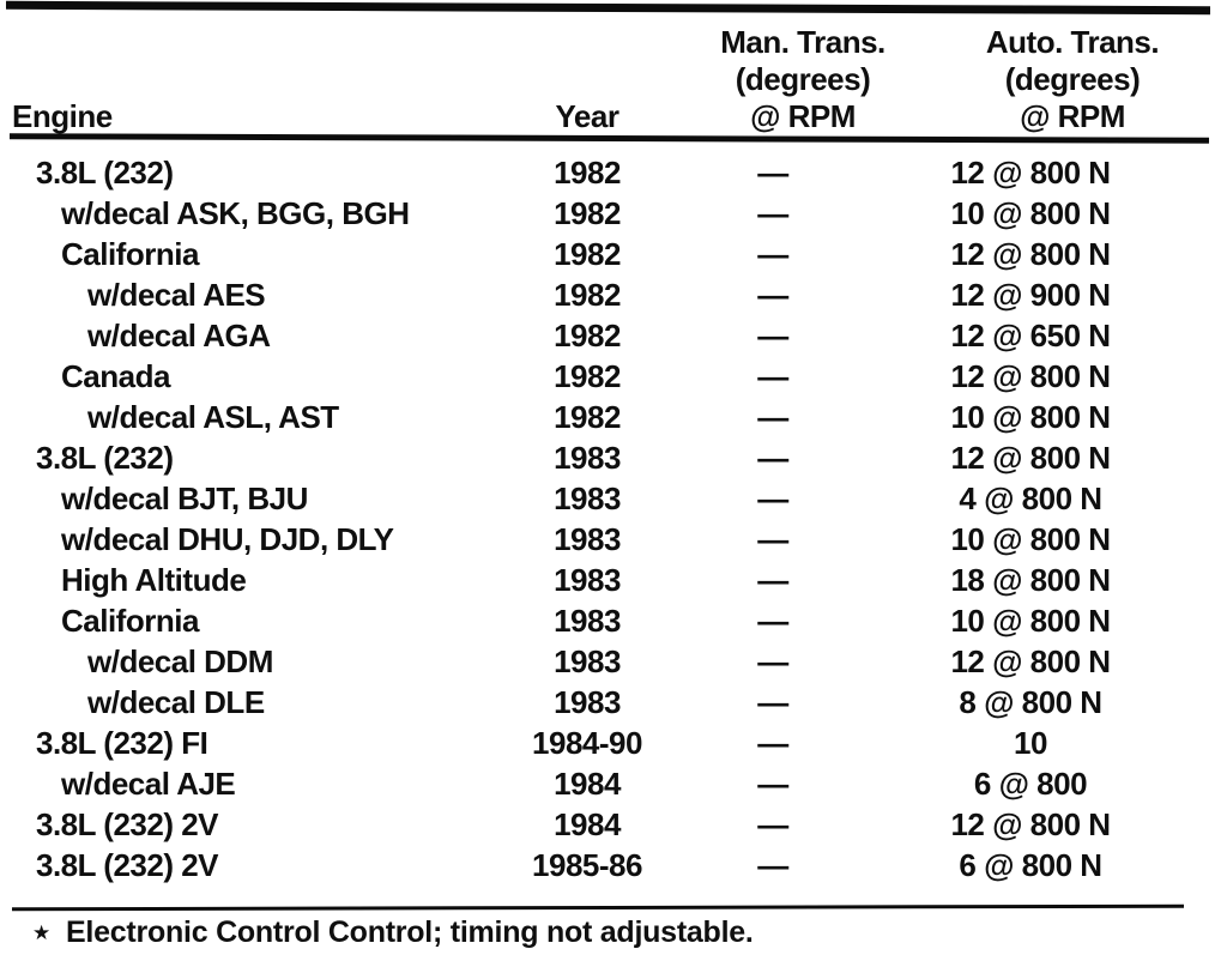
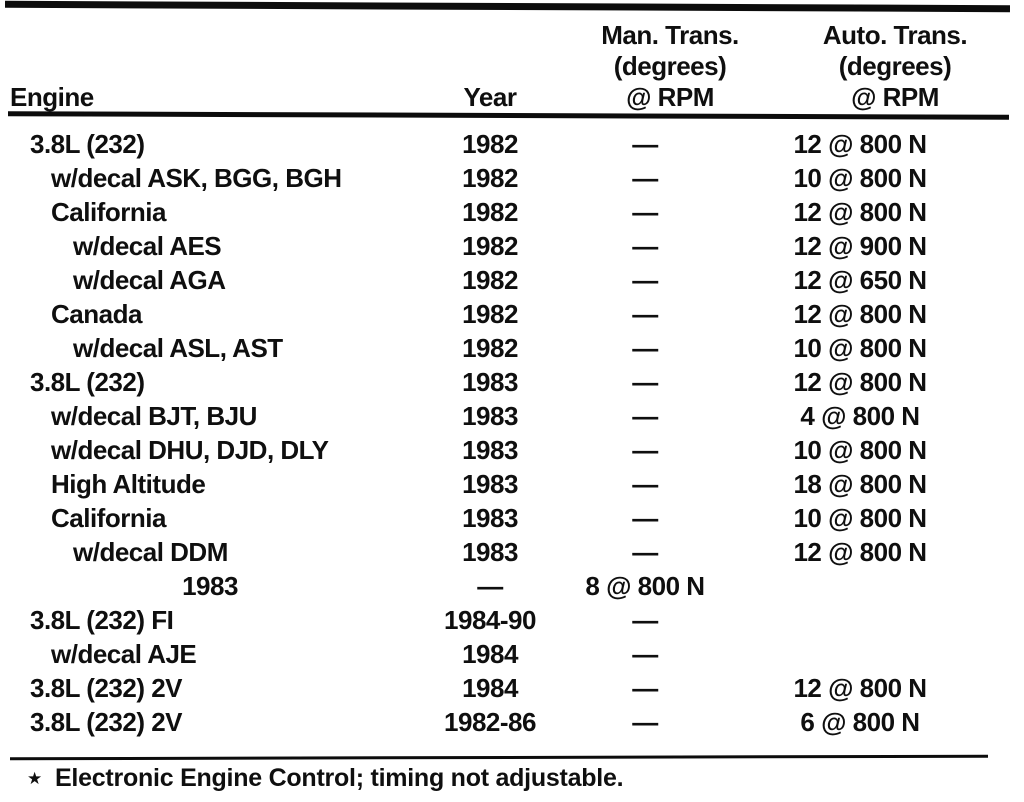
  Engine
  Year
  Man. Trans.
  (degrees)
  @ RPM
  Auto. Trans.
  (degrees)
  @ RPM
  3.8L (232)
  1982
  —
  12 @ 800 N
  w/decal ASK, BGG, BGH
  1982
  —
  10 @ 800 N
  California
  1982
  —
  12 @ 800 N
  w/decal AES
  1982
  —
  12 @ 900 N
  w/decal AGA
  1982
  —
  12 @ 650 N
  Canada
  1982
  —
  12 @ 800 N
  w/decal ASL, AST
  1982
  —
  10 @ 800 N
  3.8L (232)
  1983
  —
  12 @ 800 N
  w/decal BJT, BJU
  1983
  —
  4 @ 800 N
  w/decal DHU, DJD, DLY
  1983
  —
  10 @ 800 N
  High Altitude
  1983
  —
  18 @ 800 N
  California
  1983
  —
  10 @ 800 N
  w/decal DDM
  1983
  —
  12 @ 800 N
- w/decal DLE
  1983
  —
  8 @ 800 N
  3.8L (232) FI
  1984-90
  —
- 10
  w/decal AJE
  1984
  —
- 6 @ 800
  3.8L (232) 2V
  1984
  —
  12 @ 800 N
  3.8L (232) 2V
- 1985-86
+ 1982-86
  —
  6 @ 800 N
- ★ Electronic Control Control; timing not adjustable.
+ ★ Electronic Engine Control; timing not adjustable.
